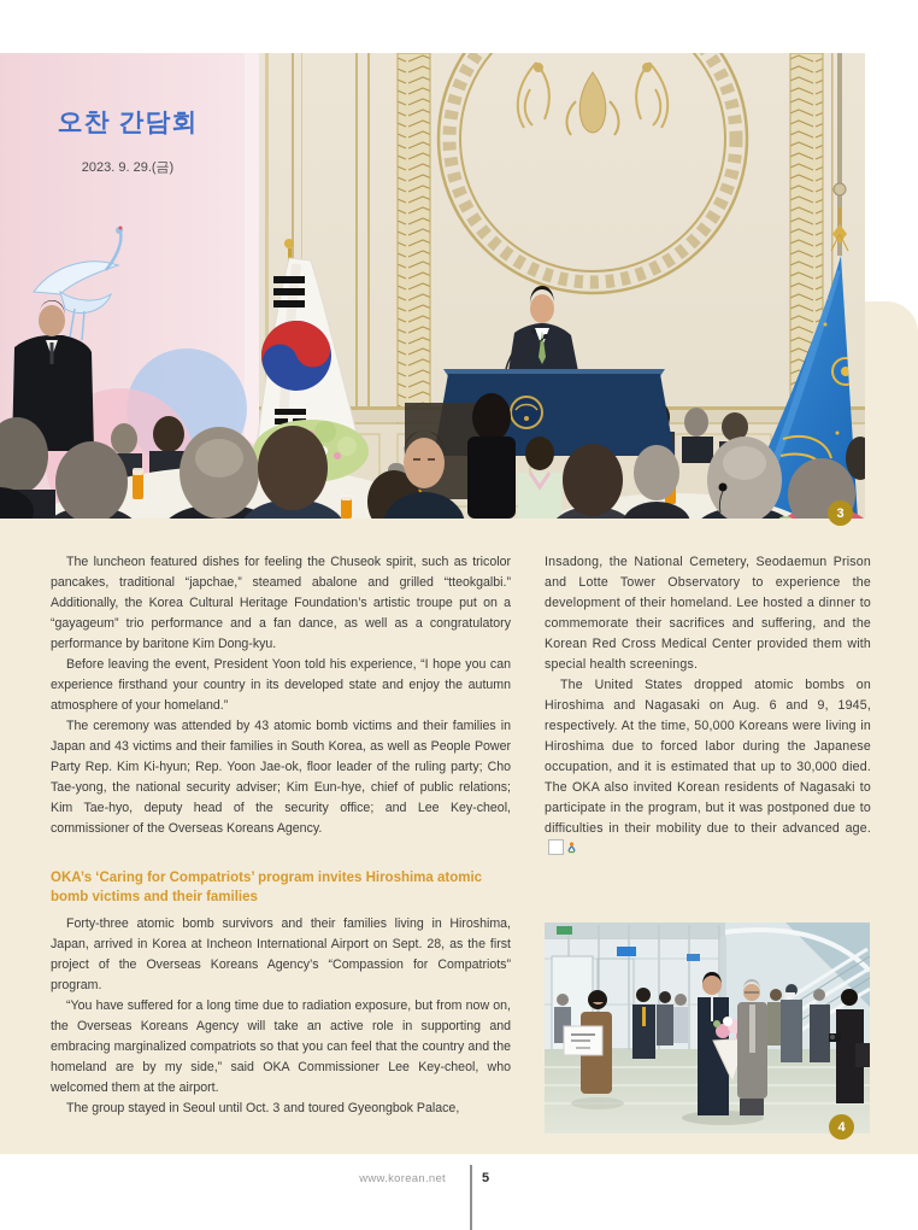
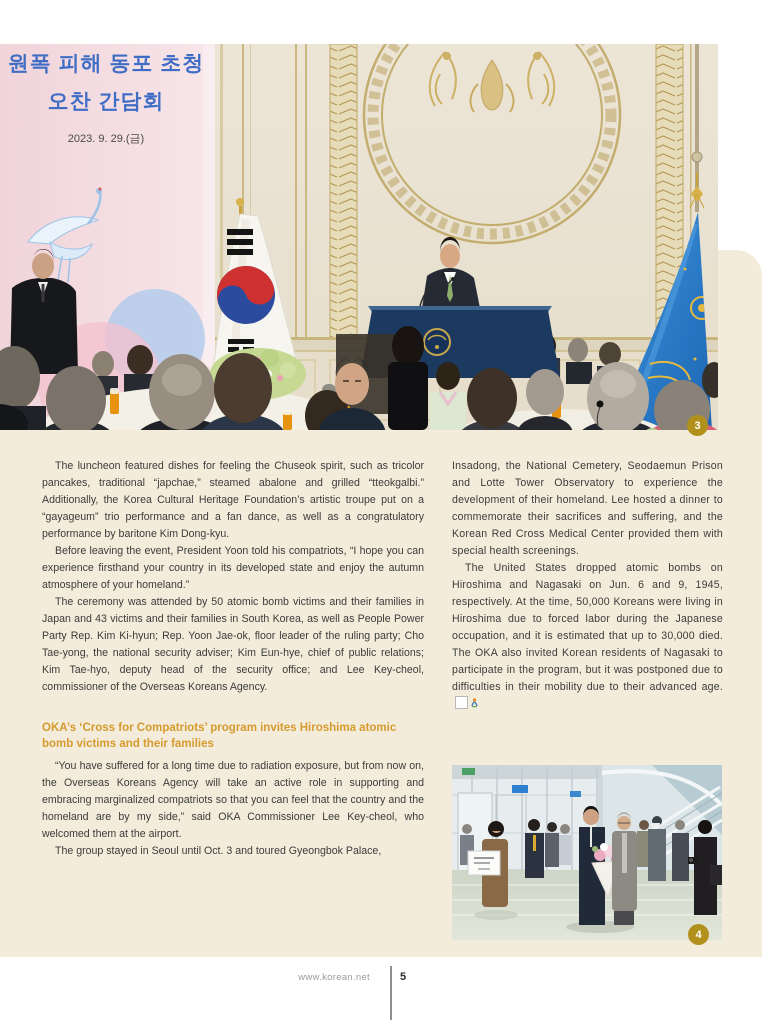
+ 원폭 피해 동포 초청
  오찬 간담회
  2023. 9. 29.(금)
  3
  The luncheon featured dishes for feeling the Chuseok spirit, such as tricolor pancakes, traditional “japchae,” steamed abalone and grilled “tteokgalbi.” Additionally, the Korea Cultural Heritage Foundation’s artistic troupe put on a “gayageum” trio performance and a fan dance, as well as a congratulatory performance by baritone Kim Dong-kyu.
- Before leaving the event, President Yoon told his experience, “I hope you can experience firsthand your country in its developed state and enjoy the autumn atmosphere of your homeland.”
+ Before leaving the event, President Yoon told his compatriots, “I hope you can experience firsthand your country in its developed state and enjoy the autumn atmosphere of your homeland.”
- The ceremony was attended by 43 atomic bomb victims and their families in Japan and 43 victims and their families in South Korea, as well as People Power Party Rep. Kim Ki-hyun; Rep. Yoon Jae-ok, floor leader of the ruling party; Cho Tae-yong, the national security adviser; Kim Eun-hye, chief of public relations; Kim Tae-hyo, deputy head of the security office; and Lee Key-cheol, commissioner of the Overseas Koreans Agency.
+ The ceremony was attended by 50 atomic bomb victims and their families in Japan and 43 victims and their families in South Korea, as well as People Power Party Rep. Kim Ki-hyun; Rep. Yoon Jae-ok, floor leader of the ruling party; Cho Tae-yong, the national security adviser; Kim Eun-hye, chief of public relations; Kim Tae-hyo, deputy head of the security office; and Lee Key-cheol, commissioner of the Overseas Koreans Agency.
- OKA’s ‘Caring for Compatriots’ program invites Hiroshima atomic bomb victims and their families
+ OKA’s ‘Cross for Compatriots’ program invites Hiroshima atomic bomb victims and their families
- Forty-three atomic bomb survivors and their families living in Hiroshima, Japan, arrived in Korea at Incheon International Airport on Sept. 28, as the first project of the Overseas Koreans Agency’s “Compassion for Compatriots” program.
  “You have suffered for a long time due to radiation exposure, but from now on, the Overseas Koreans Agency will take an active role in supporting and embracing marginalized compatriots so that you can feel that the country and the homeland are by my side,” said OKA Commissioner Lee Key-cheol, who welcomed them at the airport.
  The group stayed in Seoul until Oct. 3 and toured Gyeongbok Palace,
  Insadong, the National Cemetery, Seodaemun Prison and Lotte Tower Observatory to experience the development of their homeland. Lee hosted a dinner to commemorate their sacrifices and suffering, and the Korean Red Cross Medical Center provided them with special health screenings.
- The United States dropped atomic bombs on Hiroshima and Nagasaki on Aug. 6 and 9, 1945, respectively. At the time, 50,000 Koreans were living in Hiroshima due to forced labor during the Japanese occupation, and it is estimated that up to 30,000 died. The OKA also invited Korean residents of Nagasaki to participate in the program, but it was postponed due to difficulties in their mobility due to their advanced age.
+ The United States dropped atomic bombs on Hiroshima and Nagasaki on Jun. 6 and 9, 1945, respectively. At the time, 50,000 Koreans were living in Hiroshima due to forced labor during the Japanese occupation, and it is estimated that up to 30,000 died. The OKA also invited Korean residents of Nagasaki to participate in the program, but it was postponed due to difficulties in their mobility due to their advanced age.
  4
  www.korean.net
  5
